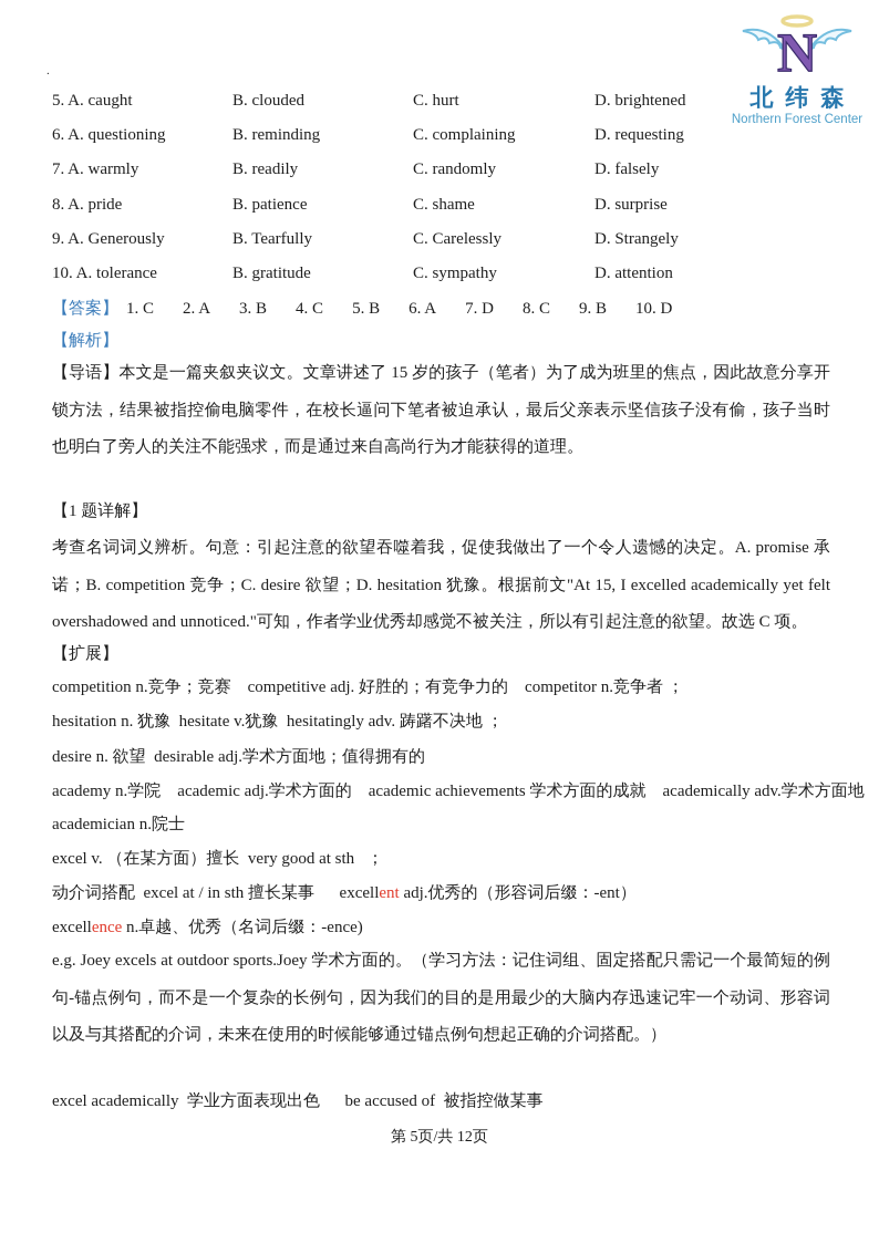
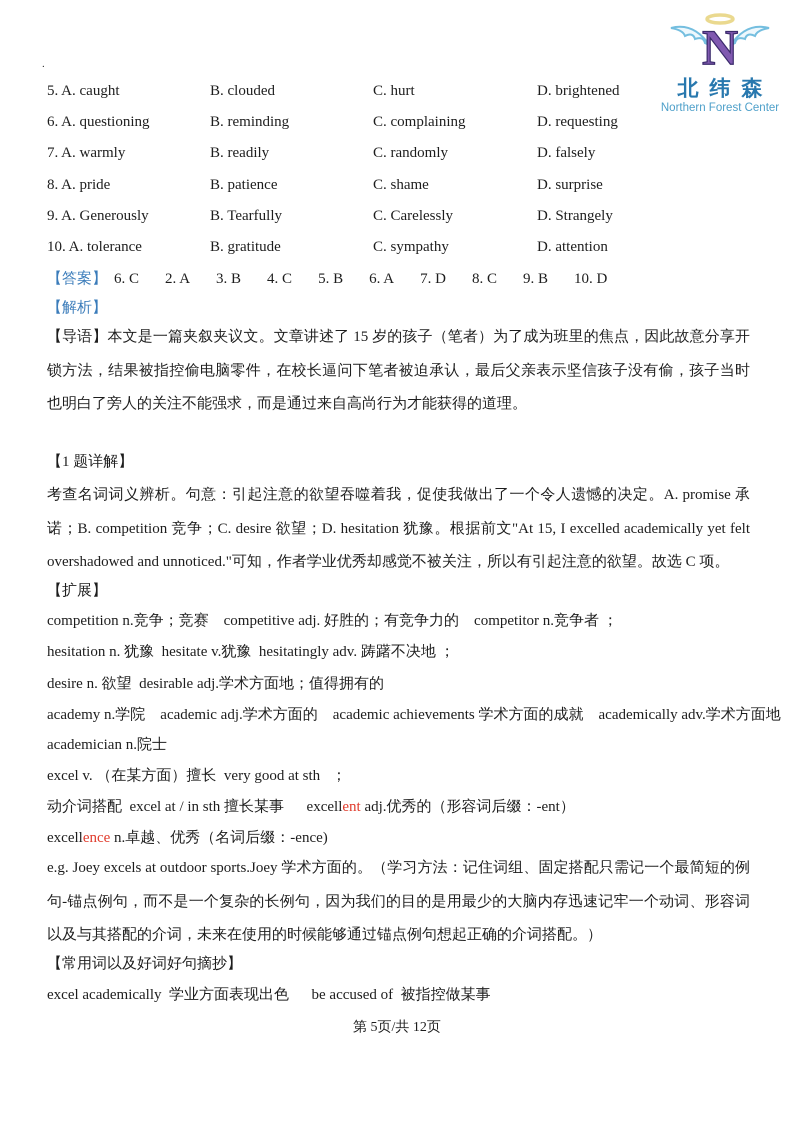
  .
  N
  北纬森
  Northern Forest Center
  5. A. caught
  B. clouded
  C. hurt
  D. brightened
  6. A. questioning
  B. reminding
  C. complaining
  D. requesting
  7. A. warmly
  B. readily
  C. randomly
  D. falsely
  8. A. pride
  B. patience
  C. shame
  D. surprise
  9. A. Generously
  B. Tearfully
  C. Carelessly
  D. Strangely
  10. A. tolerance
  B. gratitude
  C. sympathy
  D. attention
  【答案】
- 1. C
+ 6. C
  2. A
  3. B
  4. C
  5. B
  6. A
  7. D
  8. C
  9. B
  10. D
  【解析】
  【导语】本文是一篇夹叙夹议文。文章讲述了 15 岁的孩子（笔者）为了成为班里的焦点，因此故意分享开锁方法，结果被指控偷电脑零件，在校长逼问下笔者被迫承认，最后父亲表示坚信孩子没有偷，孩子当时也明白了旁人的关注不能强求，而是通过来自高尚行为才能获得的道理。
  【1 题详解】
  考查名词词义辨析。句意：引起注意的欲望吞噬着我，促使我做出了一个令人遗憾的决定。A. promise 承诺；B. competition 竞争；C. desire 欲望；D. hesitation 犹豫。根据前文"At 15, I excelled academically yet felt overshadowed and unnoticed."可知，作者学业优秀却感觉不被关注，所以有引起注意的欲望。故选 C 项。
  【扩展】
  competition n.竞争；竞赛 competitive adj. 好胜的；有竞争力的 competitor n.竞争者 ；
  hesitation n. 犹豫 hesitate v.犹豫 hesitatingly adv. 踌躇不决地 ；
  desire n. 欲望 desirable adj.学术方面地；值得拥有的
  academy n.学院 academic adj.学术方面的 academic achievements 学术方面的成就 academically adv.学术方面地
  academician n.院士
  excel v. （在某方面）擅长 very good at sth ；
  动介词搭配 excel at / in sth 擅长某事 excellent adj.优秀的（形容词后缀：-ent）
  excellence n.卓越、优秀（名词后缀：-ence)
  e.g. Joey excels at outdoor sports.Joey 学术方面的。（学习方法：记住词组、固定搭配只需记一个最简短的例句-锚点例句，而不是一个复杂的长例句，因为我们的目的是用最少的大脑内存迅速记牢一个动词、形容词以及与其搭配的介词，未来在使用的时候能够通过锚点例句想起正确的介词搭配。）
+ 【常用词以及好词好句摘抄】
  excel academically 学业方面表现出色 be accused of 被指控做某事
  第 5页/共 12页
